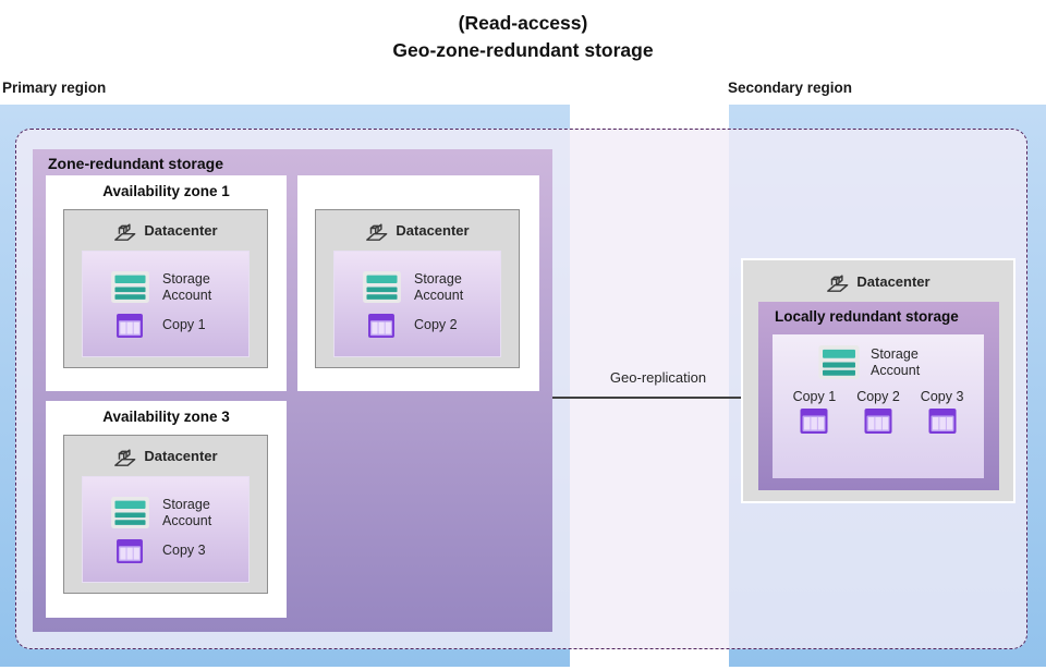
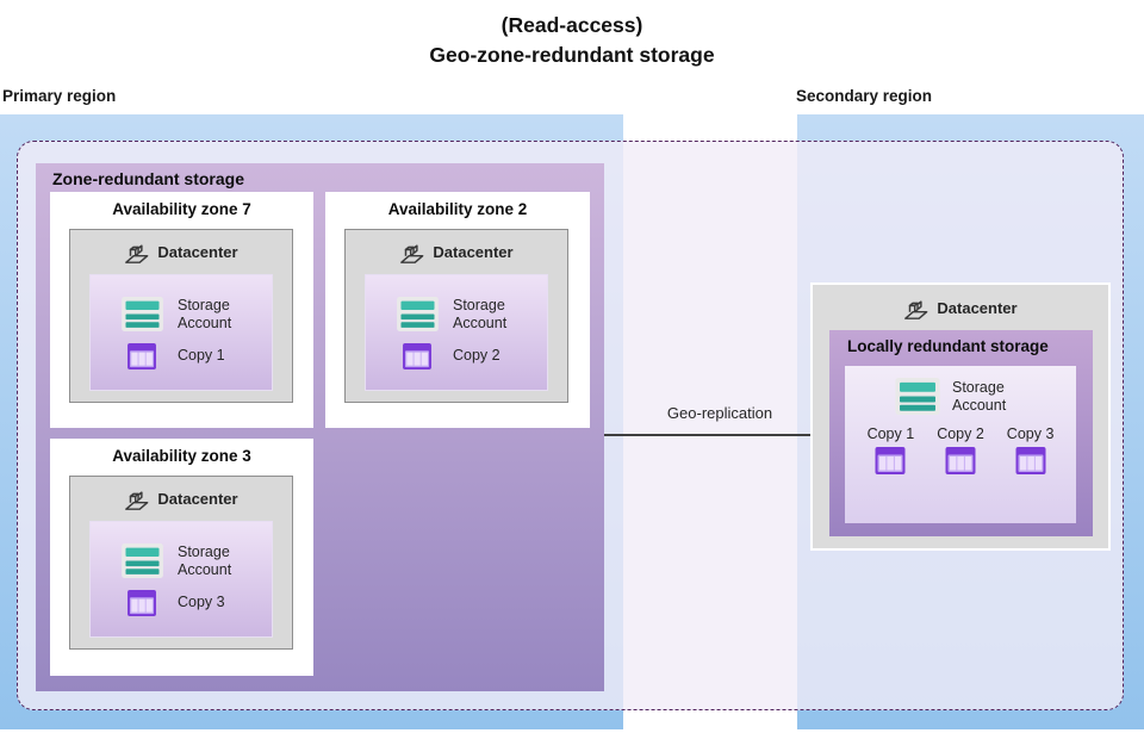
  (Read-access)
  Geo-zone-redundant storage
  Primary region
  Secondary region
  Zone-redundant storage
- Availability zone 1
+ Availability zone 7
  Datacenter
  Storage Account
  Copy 1
+ Availability zone 2
  Datacenter
  Storage Account
  Copy 2
  Availability zone 3
  Datacenter
  Storage Account
  Copy 3
  Geo-replication
  Datacenter
  Locally redundant storage
  Storage Account
  Copy 1
  Copy 2
  Copy 3
